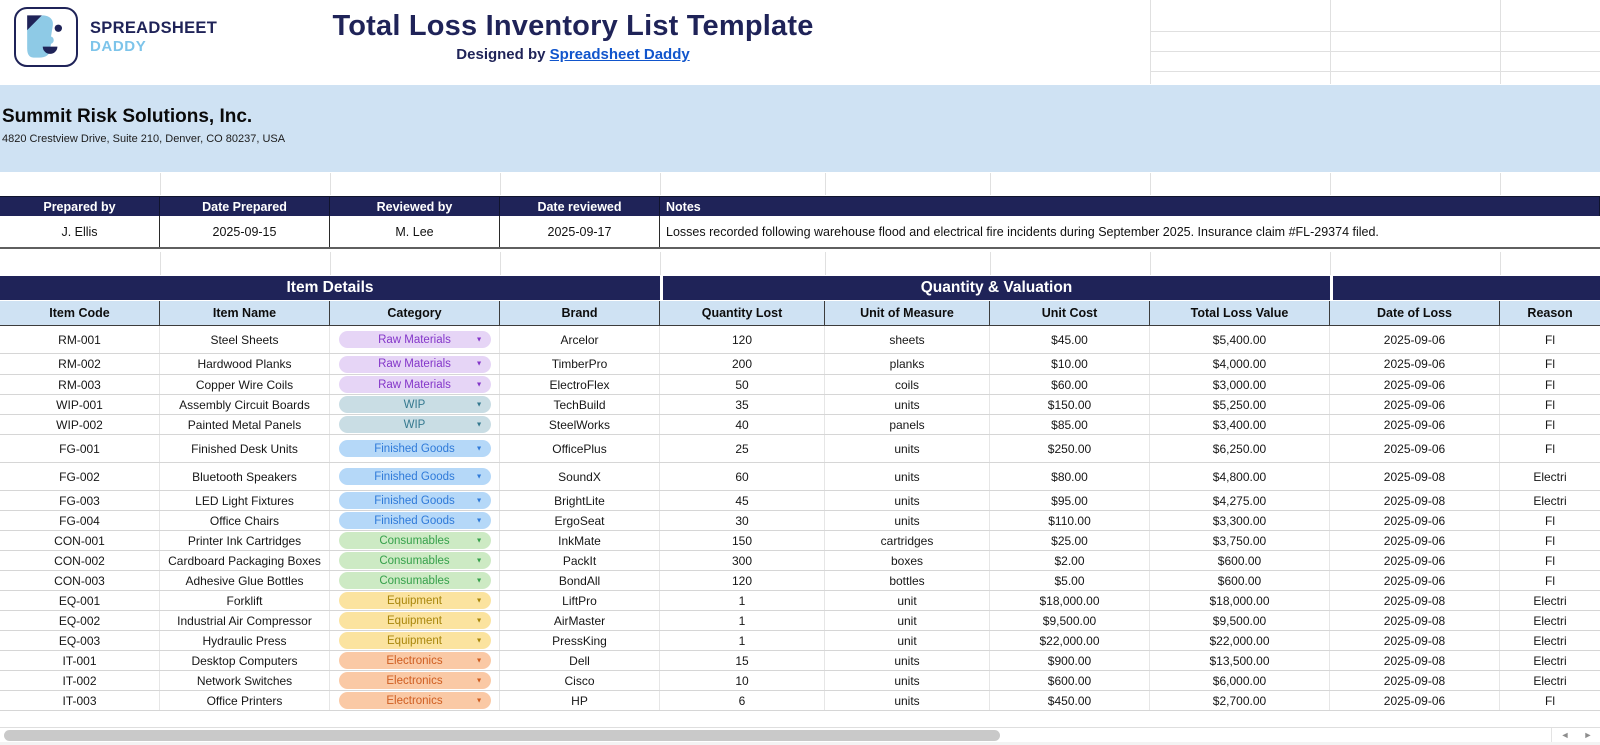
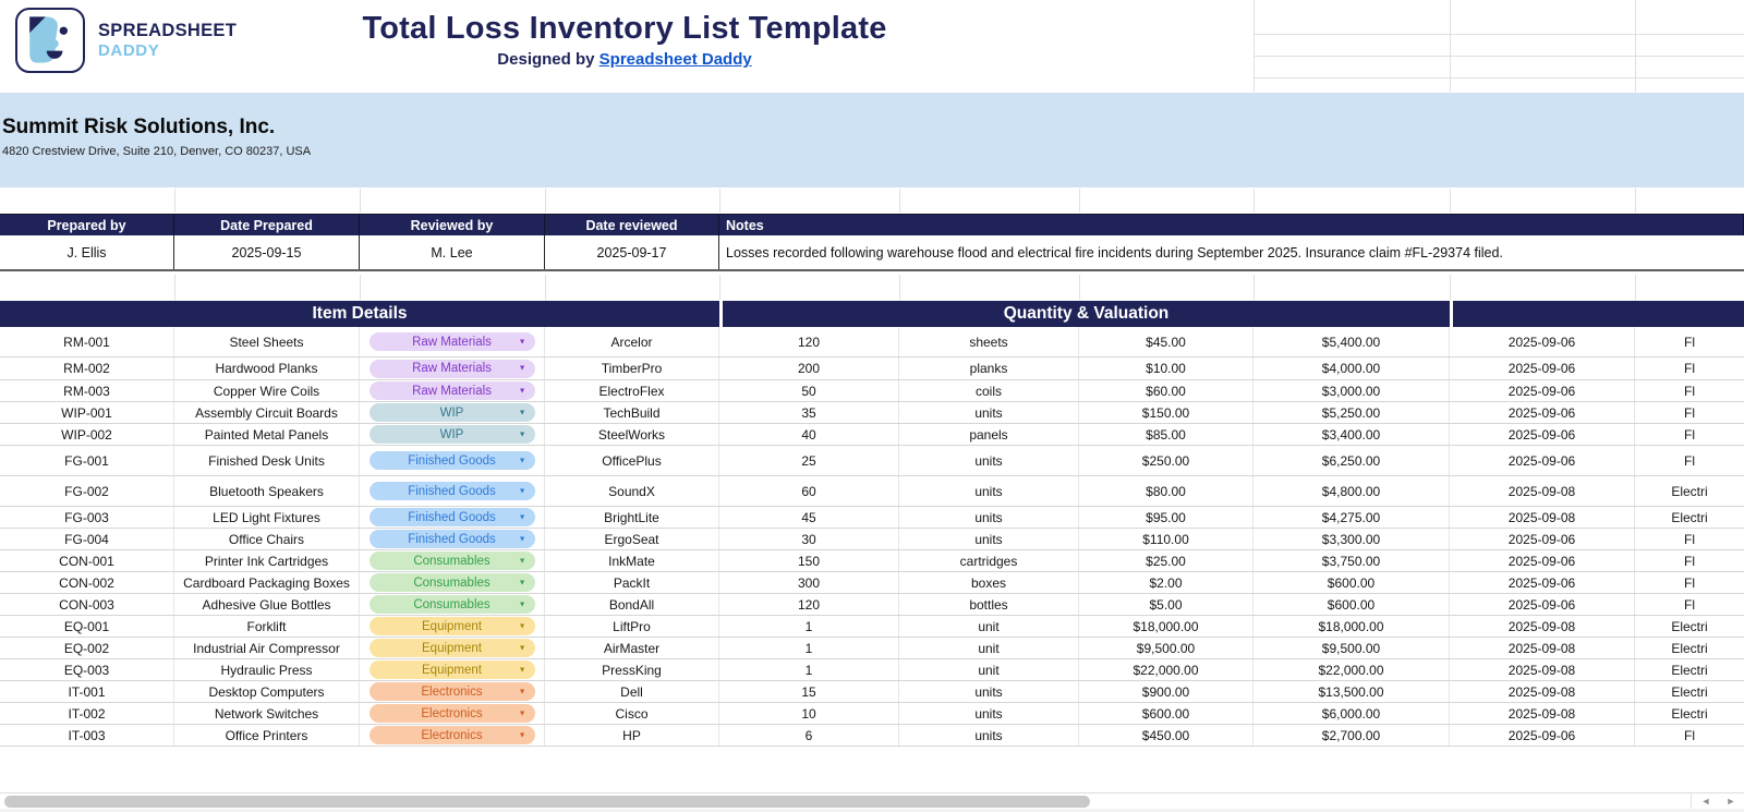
  SPREADSHEET
  DADDY
  Total Loss Inventory List Template
  Designed by Spreadsheet Daddy
  Summit Risk Solutions, Inc.
  4820 Crestview Drive, Suite 210, Denver, CO 80237, USA
  Prepared by
  Date Prepared
  Reviewed by
  Date reviewed
  Notes
  J. Ellis
  2025-09-15
  M. Lee
  2025-09-17
  Losses recorded following warehouse flood and electrical fire incidents during September 2025. Insurance claim #FL-29374 filed.
  Item Details
  Quantity & Valuation
- Item Code
- Item Name
- Category
- Brand
- Quantity Lost
- Unit of Measure
- Unit Cost
- Total Loss Value
- Date of Loss
- Reason
  RM-001
  Steel Sheets
  Raw Materials
  Arcelor
  120
  sheets
  $45.00
  $5,400.00
  2025-09-06
  Fl
  RM-002
  Hardwood Planks
  Raw Materials
  TimberPro
  200
  planks
  $10.00
  $4,000.00
  2025-09-06
  Fl
  RM-003
  Copper Wire Coils
  Raw Materials
  ElectroFlex
  50
  coils
  $60.00
  $3,000.00
  2025-09-06
  Fl
  WIP-001
  Assembly Circuit Boards
  WIP
  TechBuild
  35
  units
  $150.00
  $5,250.00
  2025-09-06
  Fl
  WIP-002
  Painted Metal Panels
  WIP
  SteelWorks
  40
  panels
  $85.00
  $3,400.00
  2025-09-06
  Fl
  FG-001
  Finished Desk Units
  Finished Goods
  OfficePlus
  25
  units
  $250.00
  $6,250.00
  2025-09-06
  Fl
  FG-002
  Bluetooth Speakers
  Finished Goods
  SoundX
  60
  units
  $80.00
  $4,800.00
  2025-09-08
  Electri
  FG-003
  LED Light Fixtures
  Finished Goods
  BrightLite
  45
  units
  $95.00
  $4,275.00
  2025-09-08
  Electri
  FG-004
  Office Chairs
  Finished Goods
  ErgoSeat
  30
  units
  $110.00
  $3,300.00
  2025-09-06
  Fl
  CON-001
  Printer Ink Cartridges
  Consumables
  InkMate
  150
  cartridges
  $25.00
  $3,750.00
  2025-09-06
  Fl
  CON-002
  Cardboard Packaging Boxes
  Consumables
  PackIt
  300
  boxes
  $2.00
  $600.00
  2025-09-06
  Fl
  CON-003
  Adhesive Glue Bottles
  Consumables
  BondAll
  120
  bottles
  $5.00
  $600.00
  2025-09-06
  Fl
  EQ-001
  Forklift
  Equipment
  LiftPro
  1
  unit
  $18,000.00
  $18,000.00
  2025-09-08
  Electri
  EQ-002
  Industrial Air Compressor
  Equipment
  AirMaster
  1
  unit
  $9,500.00
  $9,500.00
  2025-09-08
  Electri
  EQ-003
  Hydraulic Press
  Equipment
  PressKing
  1
  unit
  $22,000.00
  $22,000.00
  2025-09-08
  Electri
  IT-001
  Desktop Computers
  Electronics
  Dell
  15
  units
  $900.00
  $13,500.00
  2025-09-08
  Electri
  IT-002
  Network Switches
  Electronics
  Cisco
  10
  units
  $600.00
  $6,000.00
  2025-09-08
  Electri
  IT-003
  Office Printers
  Electronics
  HP
  6
  units
  $450.00
  $2,700.00
  2025-09-06
  Fl
  ◄
  ►
